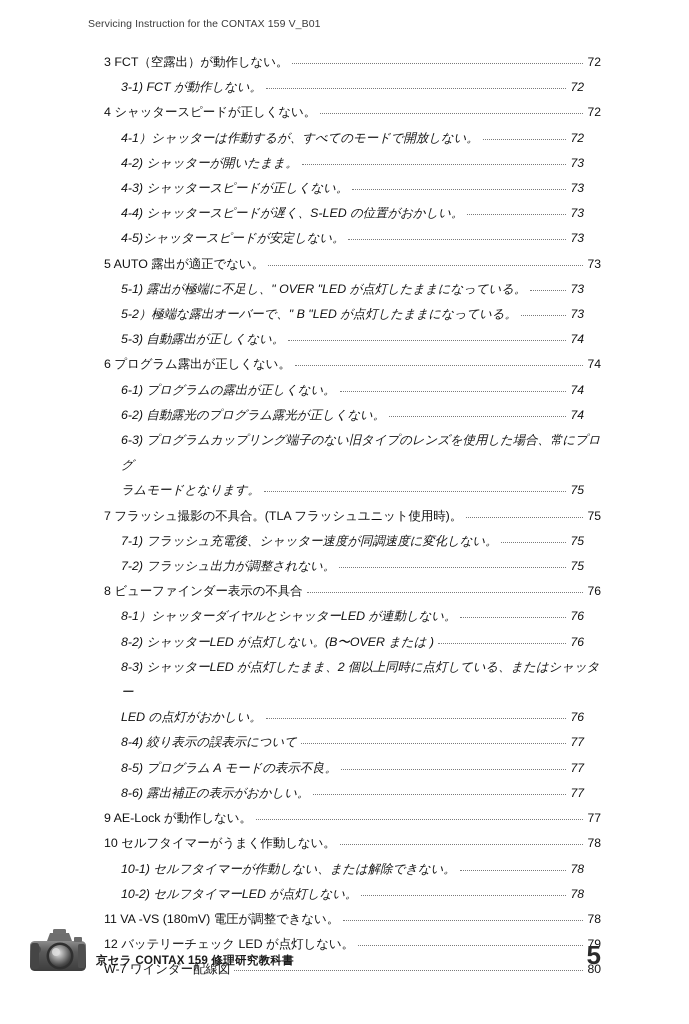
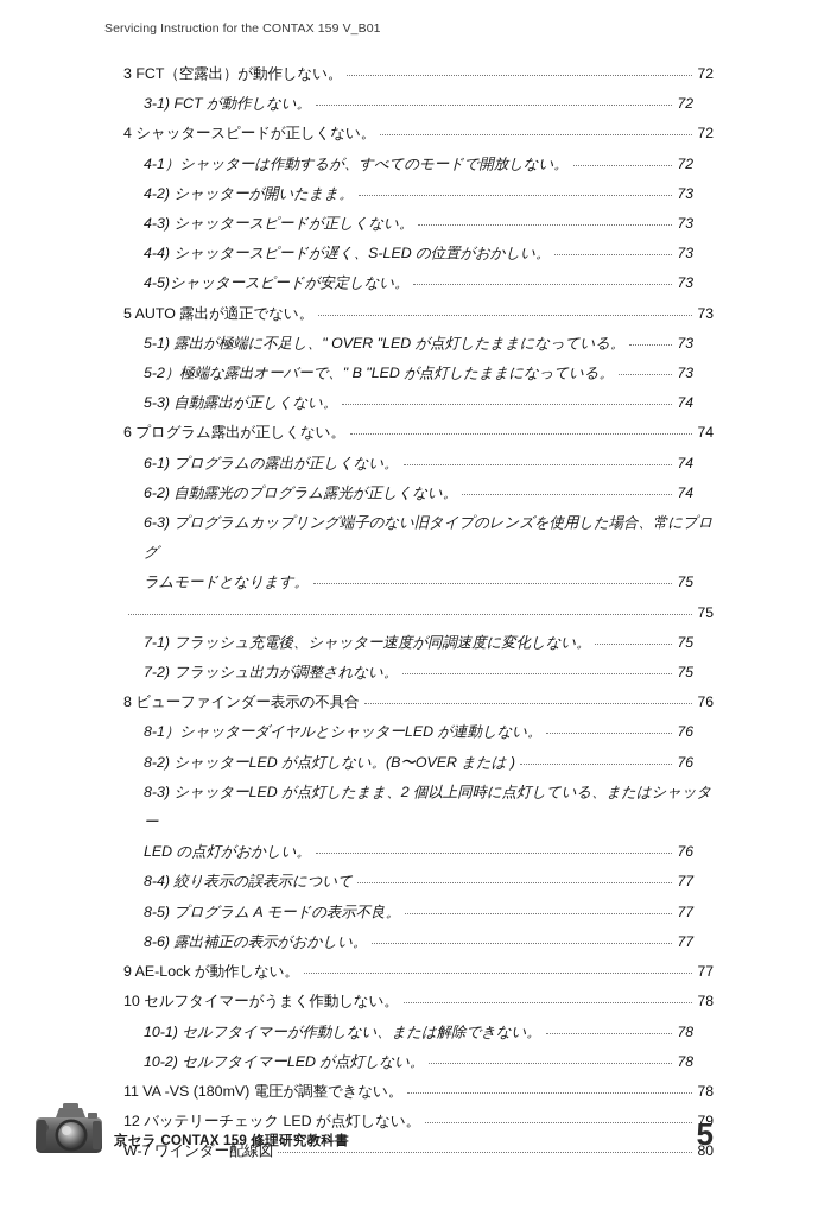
  Servicing Instruction for the CONTAX 159 V_B01
  3 FCT（空露出）が動作しない。
  72
  3-1) FCT が動作しない。
  72
  4 シャッタースピードが正しくない。
  72
  4-1）シャッターは作動するが、すべてのモードで開放しない。
  72
  4-2) シャッターが開いたまま。
  73
  4-3) シャッタースピードが正しくない。
  73
  4-4) シャッタースピードが遅く、S-LED の位置がおかしい。
  73
  4-5)シャッタースピードが安定しない。
  73
  5 AUTO 露出が適正でない。
  73
  5-1) 露出が極端に不足し、" OVER "LED が点灯したままになっている。
  73
  5-2）極端な露出オーバーで、" B "LED が点灯したままになっている。
  73
  5-3) 自動露出が正しくない。
  74
  6 プログラム露出が正しくない。
  74
  6-1) プログラムの露出が正しくない。
  74
  6-2) 自動露光のプログラム露光が正しくない。
  74
  6-3) プログラムカップリング端子のない旧タイプのレンズを使用した場合、常にプログ
  ラムモードとなります。
  75
- 7 フラッシュ撮影の不具合。(TLA フラッシュユニット使用時)。
  75
  7-1) フラッシュ充電後、シャッター速度が同調速度に変化しない。
  75
  7-2) フラッシュ出力が調整されない。
  75
  8 ビューファインダー表示の不具合
  76
  8-1）シャッターダイヤルとシャッターLED が連動しない。
  76
  8-2) シャッターLED が点灯しない。(B〜OVER または )
  76
  8-3) シャッターLED が点灯したまま、2 個以上同時に点灯している、またはシャッター
  LED の点灯がおかしい。
  76
  8-4) 絞り表示の誤表示について
  77
  8-5) プログラム A モードの表示不良。
  77
  8-6) 露出補正の表示がおかしい。
  77
  9 AE-Lock が動作しない。
  77
  10 セルフタイマーがうまく作動しない。
  78
  10-1) セルフタイマーが作動しない、または解除できない。
  78
  10-2) セルフタイマーLED が点灯しない。
  78
  11 VA -VS (180mV) 電圧が調整できない。
  78
  12 バッテリーチェック LED が点灯しない。
  79
  W-7 ワインダー配線図
  80
  京セラ CONTAX 159 修理研究教科書
  5
